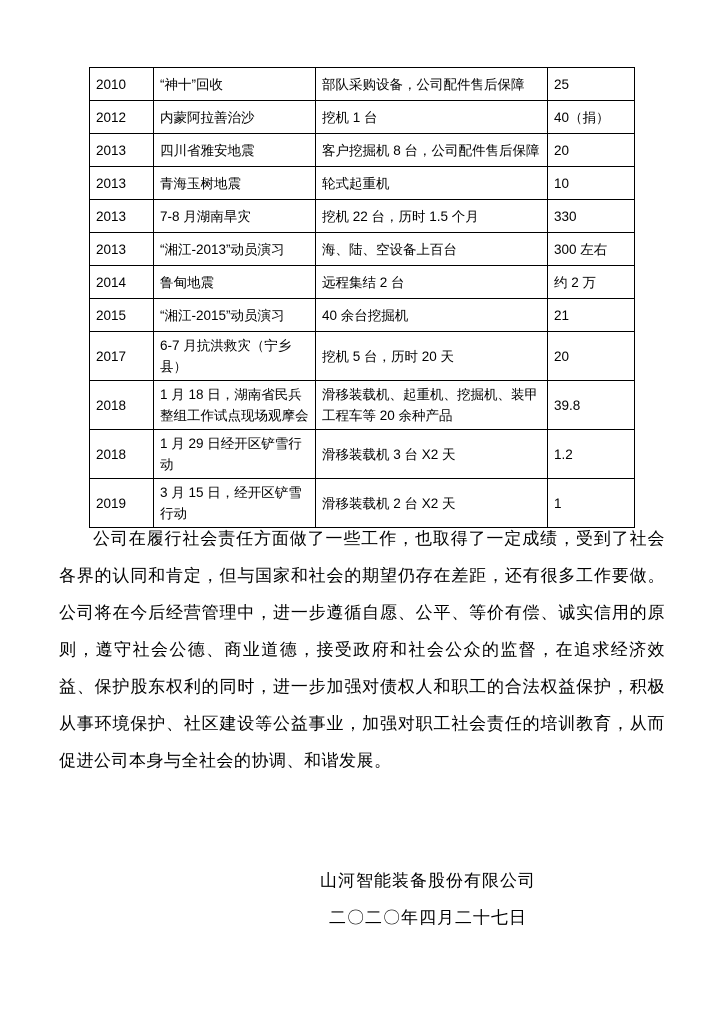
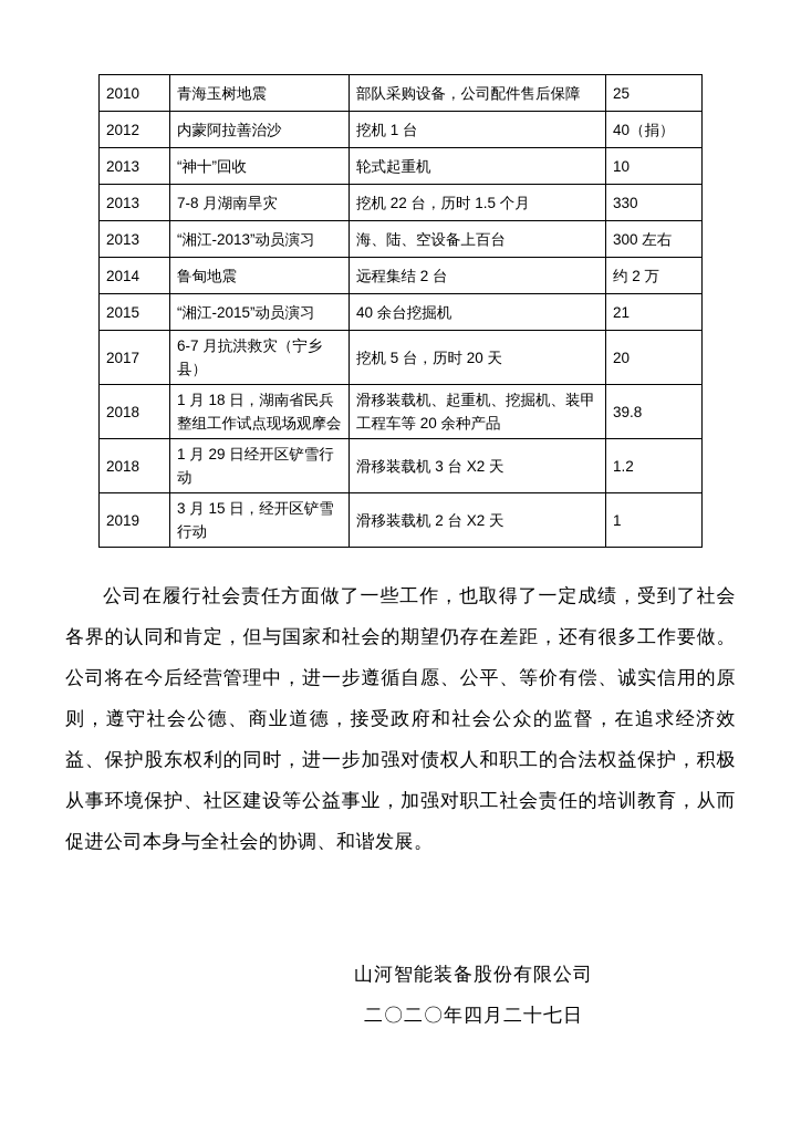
- 2010	“神十”回收	部队采购设备，公司配件售后保障	25
+ 2010	青海玉树地震	部队采购设备，公司配件售后保障	25
  2012	内蒙阿拉善治沙	挖机 1 台	40（捐）
- 2013	四川省雅安地震	客户挖掘机 8 台，公司配件售后保障	20
- 2013	青海玉树地震	轮式起重机	10
+ 2013	“神十”回收	轮式起重机	10
  2013	7-8 月湖南旱灾	挖机 22 台，历时 1.5 个月	330
  2013	“湘江-2013”动员演习	海、陆、空设备上百台	300 左右
  2014	鲁甸地震	远程集结 2 台	约 2 万
  2015	“湘江-2015”动员演习	40 余台挖掘机	21
  2017	6-7 月抗洪救灾（宁乡县）	挖机 5 台，历时 20 天	20
  2018	1 月 18 日，湖南省民兵整组工作试点现场观摩会	滑移装载机、起重机、挖掘机、装甲工程车等 20 余种产品	39.8
  2018	1 月 29 日经开区铲雪行动	滑移装载机 3 台 X2 天	1.2
  2019	3 月 15 日，经开区铲雪行动	滑移装载机 2 台 X2 天	1
  公司在履行社会责任方面做了一些工作，也取得了一定成绩，受到了社会各界的认同和肯定，但与国家和社会的期望仍存在差距，还有很多工作要做。公司将在今后经营管理中，进一步遵循自愿、公平、等价有偿、诚实信用的原则，遵守社会公德、商业道德，接受政府和社会公众的监督，在追求经济效益、保护股东权利的同时，进一步加强对债权人和职工的合法权益保护，积极从事环境保护、社区建设等公益事业，加强对职工社会责任的培训教育，从而促进公司本身与全社会的协调、和谐发展。
  山河智能装备股份有限公司
  二〇二〇年四月二十七日
